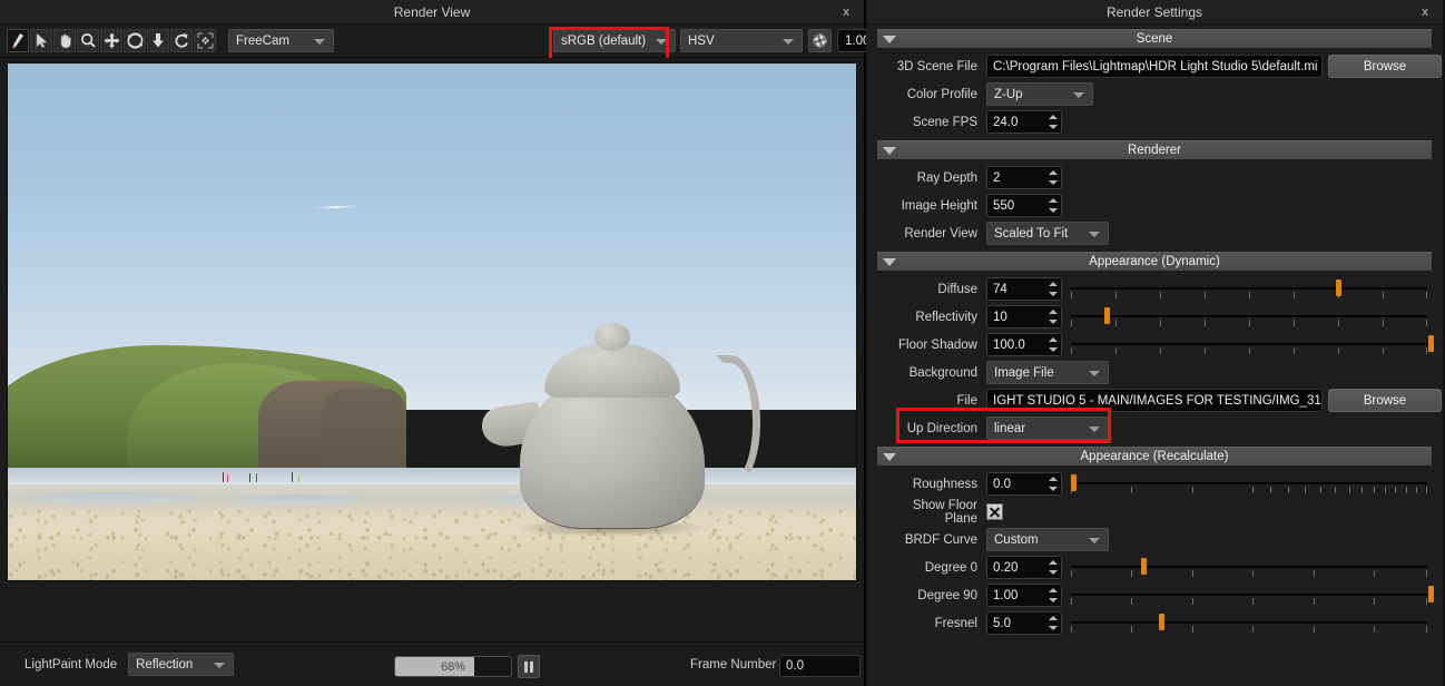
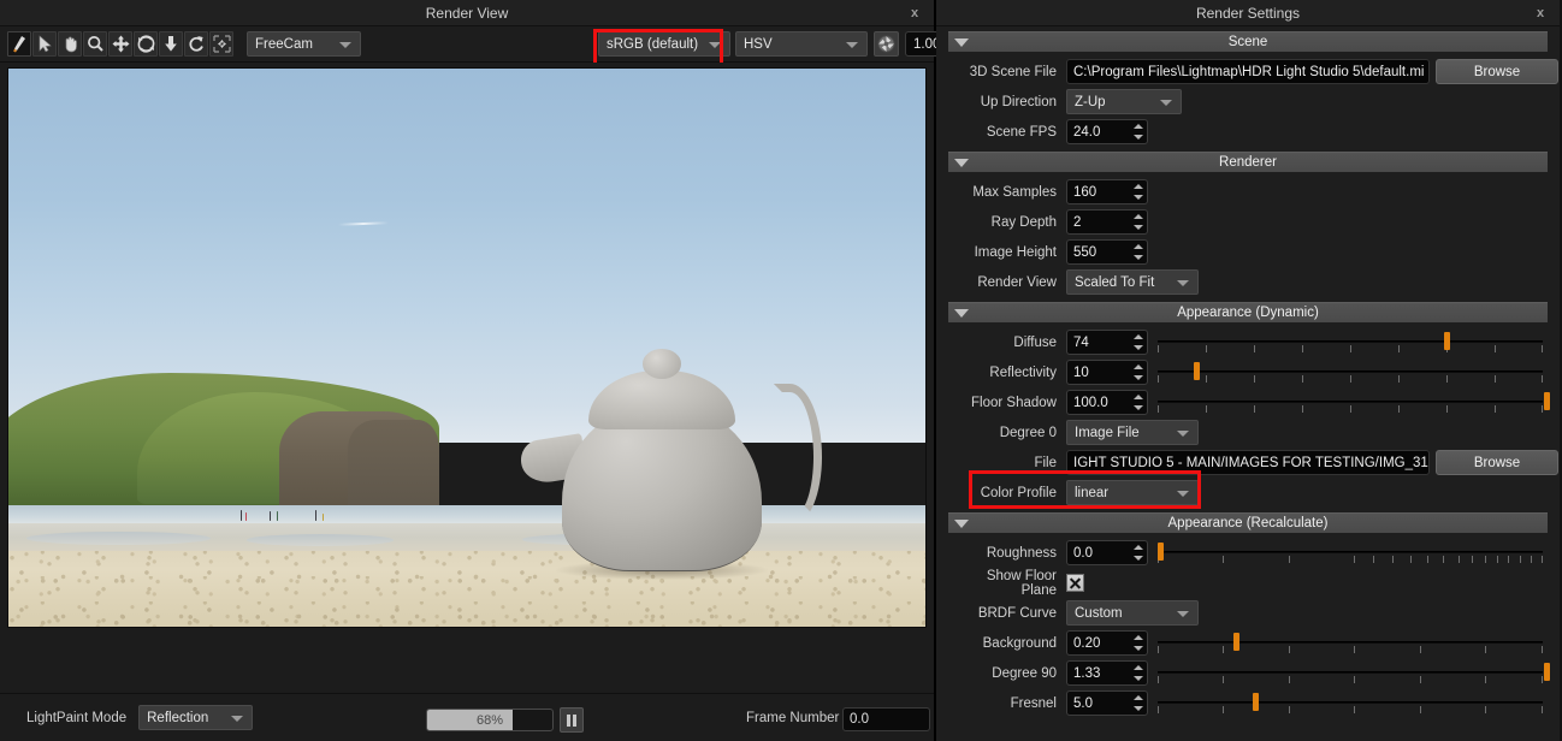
  Render View
  x
  FreeCam
  sRGB (default)
  HSV
  LightPaint Mode
  Reflection
  68%
  Frame Number
  0.0
  Render Settings
  x
  Scene
  3D Scene File
  C:\Program Files\Lightmap\HDR Light Studio 5\default.mi
  Browse
- Color Profile
+ Up Direction
  Z-Up
  Scene FPS
  24.0
  Renderer
+ Max Samples
+ 160
  Ray Depth
  2
  Image Height
  550
  Render View
  Scaled To Fit
  Appearance (Dynamic)
  Diffuse
  74
  Reflectivity
  10
  Floor Shadow
  100.0
- Background
+ Degree 0
  Image File
  File
  IGHT STUDIO 5 - MAIN/IMAGES FOR TESTING/IMG_31
  Browse
- Up Direction
+ Color Profile
  linear
  Appearance (Recalculate)
  Roughness
  0.0
  Show Floor Plane
  BRDF Curve
  Custom
- Degree 0
+ Background
  0.20
  Degree 90
- 1.00
+ 1.33
  Fresnel
  5.0
